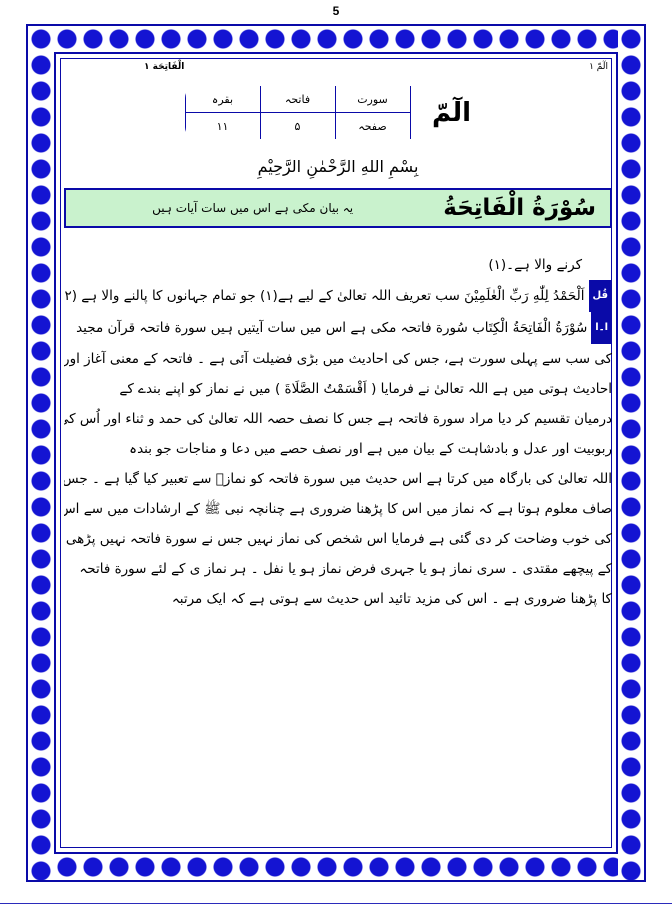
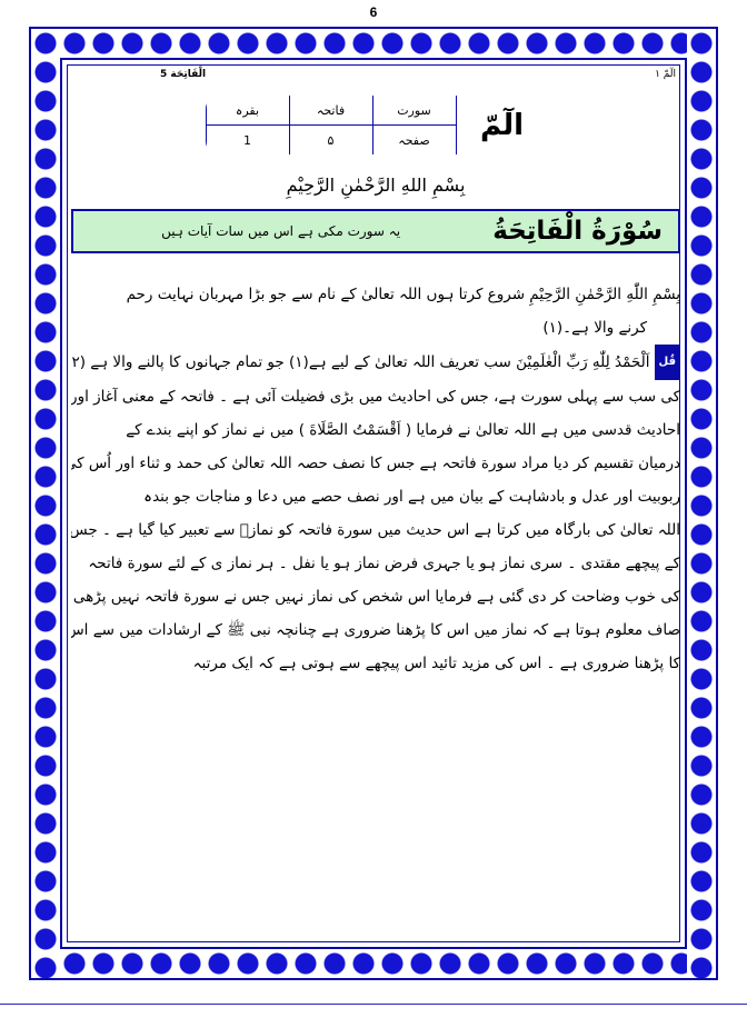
- 5
+ 6
  الٓمّ ۱
- الْفَاتِحَة ۱
+ الْفَاتِحَة 5
  الٓمّ	سورت	فاتحہ	بقرہ
- صفحہ	۵	۱۱
+ صفحہ	۵	1
  بِسْمِ اللهِ الرَّحْمٰنِ الرَّحِیْمِ
  سُوْرَةُ الْفَاتِحَةُ
- یہ بیان مکی ہے اس میں سات آیات ہیں
+ یہ سورت مکی ہے اس میں سات آیات ہیں
+ بِسْمِ اللّٰهِ الرَّحْمٰنِ الرَّحِیْمِ شروع کرتا ہوں اللہ تعالیٰ کے نام سے جو بڑا مہربان نہایت رحم
  کرنے والا ہے۔(۱)
  قُلاَلْحَمْدُ لِلّٰهِ رَبِّ الْعٰلَمِیْنَ سب تعریف اللہ تعالیٰ کے لیے ہے(۱) جو تمام جہانوں کا پالنے والا ہے (۲
- ا۔اسُوْرَةُ الْفَاتِحَةُ الْکِتَاب سُورة فاتحہ مکی ہے اس میں سات آیتیں ہیں سورة فاتحہ قرآن مجید
  کی سب سے پہلی سورت ہے، جس کی احادیث میں بڑی فضیلت آئی ہے ۔ فاتحہ کے معنی آغاز اور
- احادیث ہوتی میں ہے اللہ تعالیٰ نے فرمایا ( اَقْسَمْتُ الصَّلَاةَ ) میں نے نماز کو اپنے بندے کے
+ احادیث قدسی میں ہے اللہ تعالیٰ نے فرمایا ( اَقْسَمْتُ الصَّلَاةَ ) میں نے نماز کو اپنے بندے کے
  درمیان تقسیم کر دیا مراد سورة فاتحہ ہے جس کا نصف حصہ اللہ تعالیٰ کی حمد و ثناء اور اُس کی
  ربوبیت اور عدل و بادشاہت کے بیان میں ہے اور نصف حصے میں دعا و مناجات جو بندہ
  اللہ تعالیٰ کی بارگاہ میں کرتا ہے اس حدیث میں سورة فاتحہ کو نمازؐ سے تعبیر کیا گیا ہے ۔ جس
- صاف معلوم ہوتا ہے کہ نماز میں اس کا پڑھنا ضروری ہے چنانچہ نبی ﷺ کے ارشادات میں سے اس
+ کے پیچھے مقتدی ۔ سری نماز ہو یا جہری فرض نماز ہو یا نفل ۔ ہر نماز ی کے لئے سورة فاتحہ
  کی خوب وضاحت کر دی گئی ہے فرمایا اس شخص کی نماز نہیں جس نے سورة فاتحہ نہیں پڑھی
- کے پیچھے مقتدی ۔ سری نماز ہو یا جہری فرض نماز ہو یا نفل ۔ ہر نماز ی کے لئے سورة فاتحہ
+ صاف معلوم ہوتا ہے کہ نماز میں اس کا پڑھنا ضروری ہے چنانچہ نبی ﷺ کے ارشادات میں سے اس
- کا پڑھنا ضروری ہے ۔ اس کی مزید تائید اس حدیث سے ہوتی ہے کہ ایک مرتبہ
+ کا پڑھنا ضروری ہے ۔ اس کی مزید تائید اس پیچھے سے ہوتی ہے کہ ایک مرتبہ
